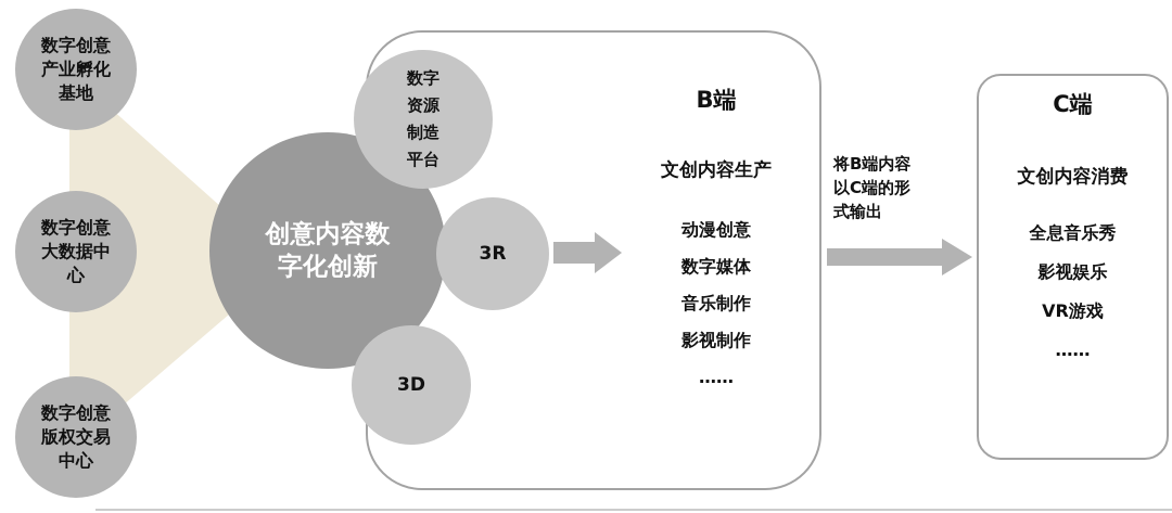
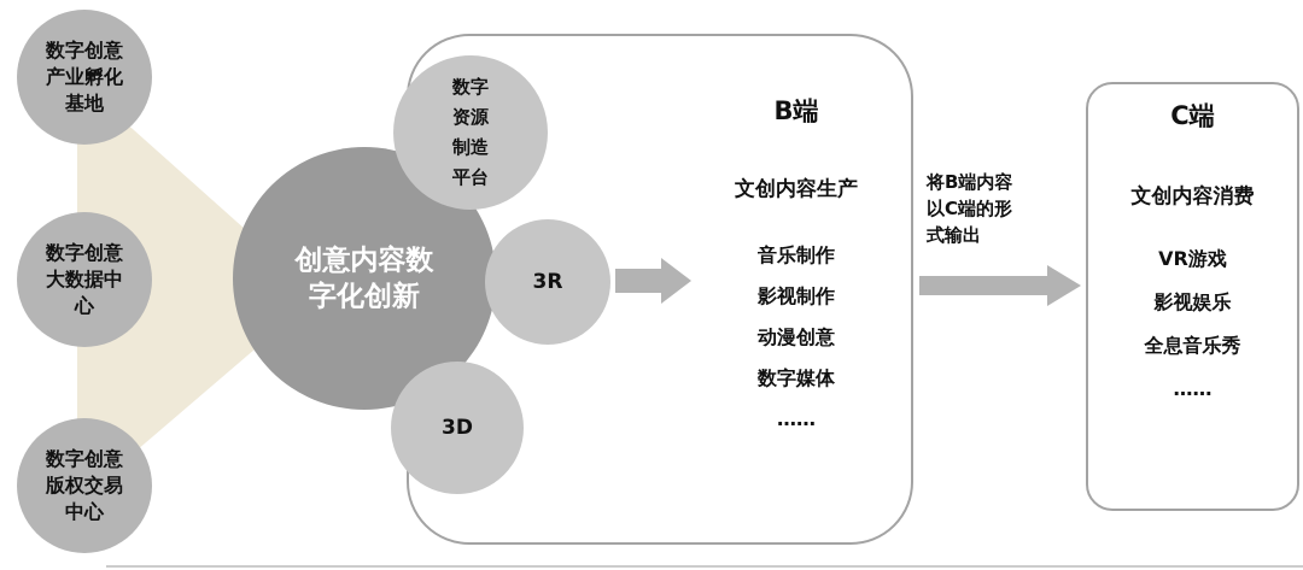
  数字创意
  产业孵化
  基地
  数字创意
  大数据中
  心
  数字创意
  版权交易
  中心
  创意内容数
  字化创新
  数字
  资源
  制造
  平台
  3R
  3D
  B端
  文创内容生产
- 动漫创意
+ 音乐制作
- 数字媒体
+ 影视制作
- 音乐制作
+ 动漫创意
- 影视制作
+ 数字媒体
  ……
  将B端内容
  以C端的形
  式输出
  C端
  文创内容消费
- 全息音乐秀
+ VR游戏
  影视娱乐
- VR游戏
+ 全息音乐秀
  ……
